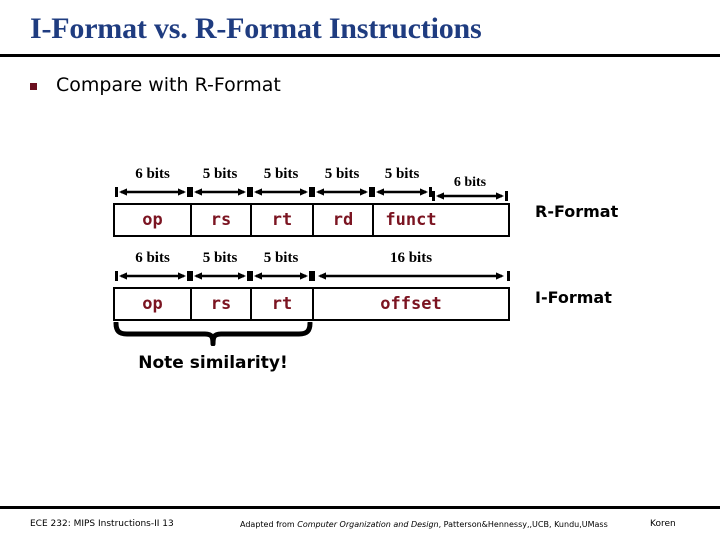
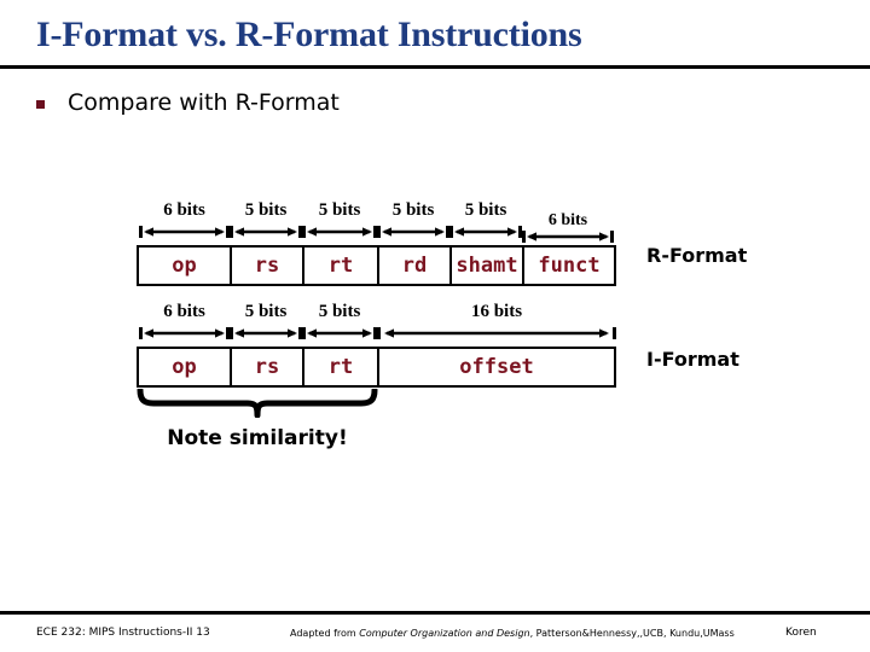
  I-Format vs. R-Format Instructions
  Compare with R-Format
  6 bits
  5 bits
  5 bits
  5 bits
  5 bits
  6 bits
  op
  rs
  rt
  rd
+ shamt
  funct
  R-Format
  6 bits
  5 bits
  5 bits
  16 bits
  op
  rs
  rt
  offset
  I-Format
  Note similarity!
  ECE 232: MIPS Instructions-II 13
  Adapted from Computer Organization and Design, Patterson&Hennessy,,UCB, Kundu,UMass
  Koren
